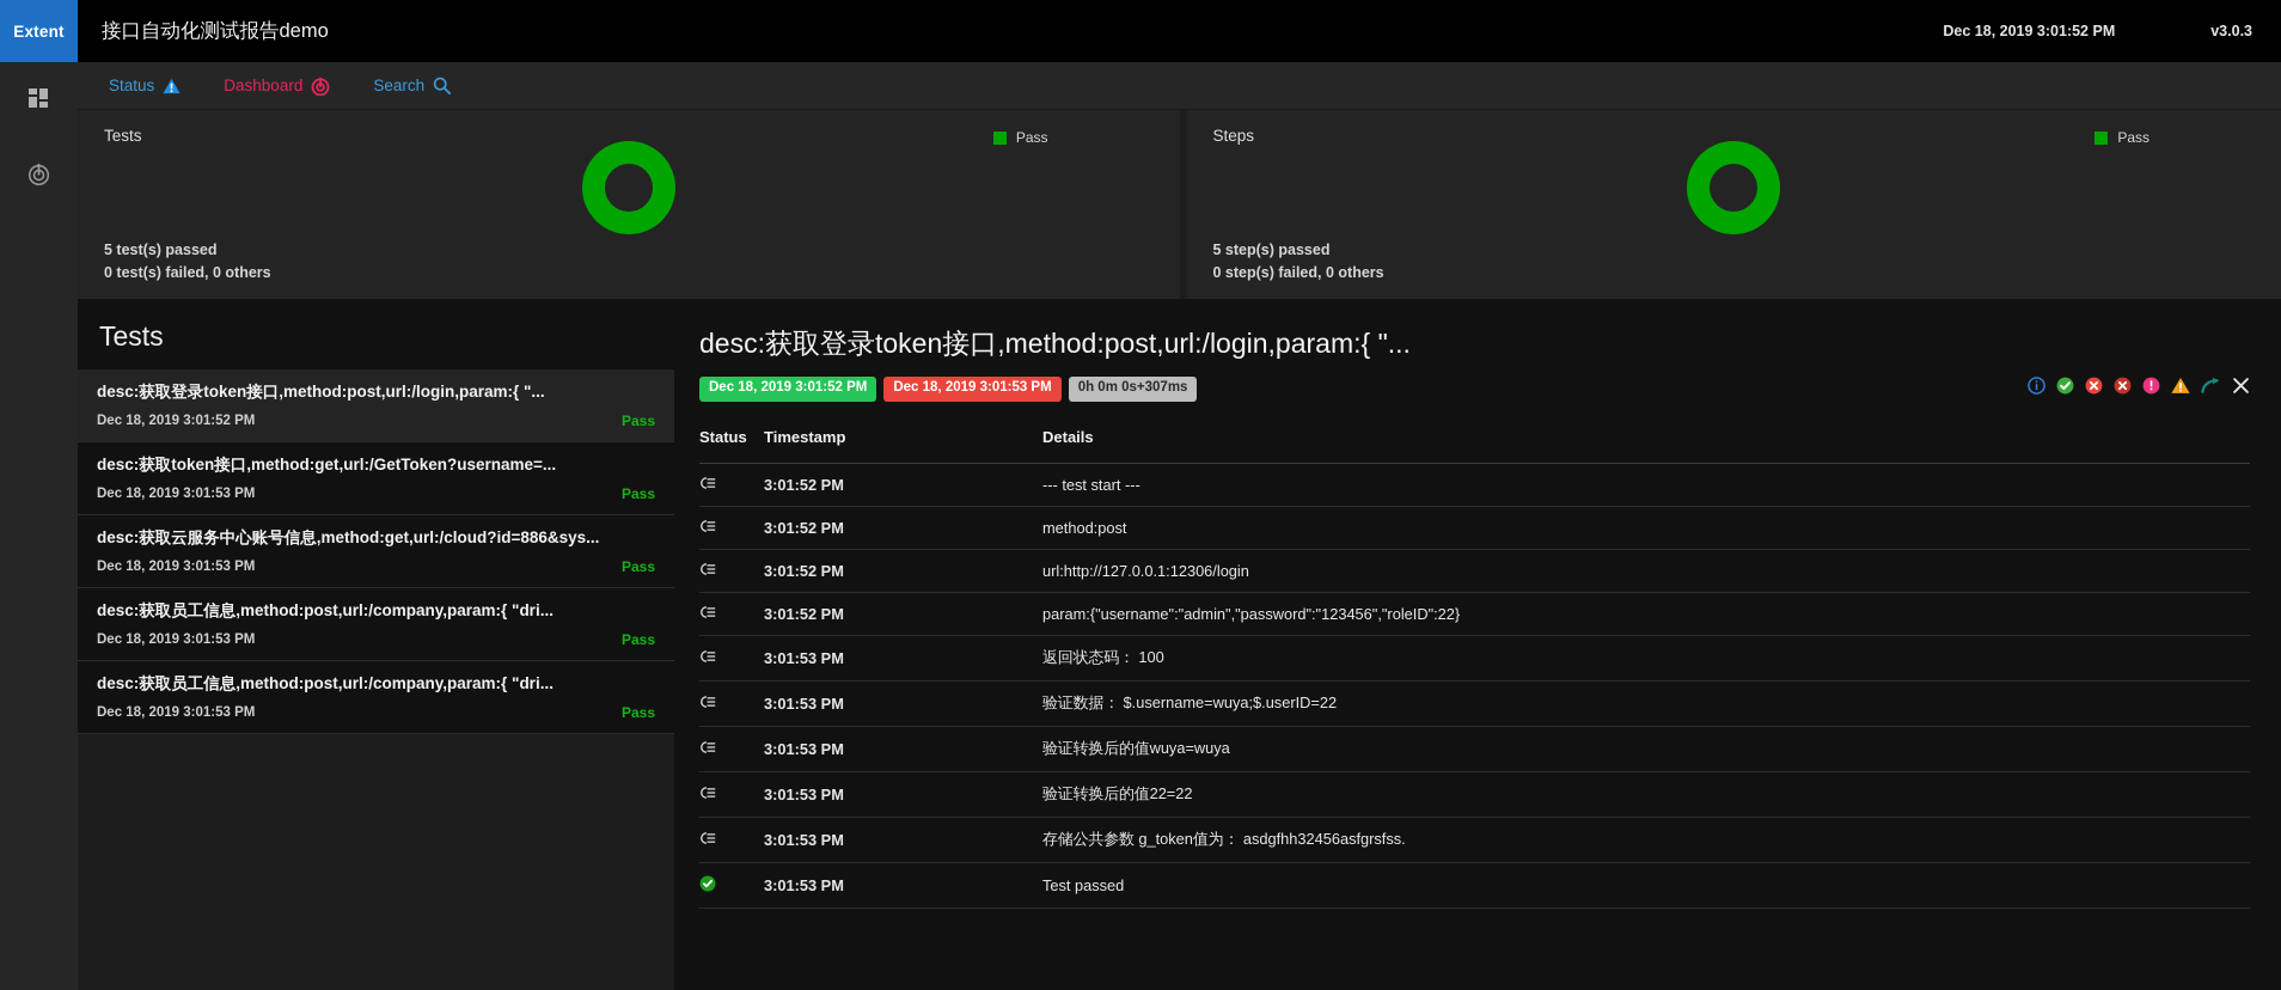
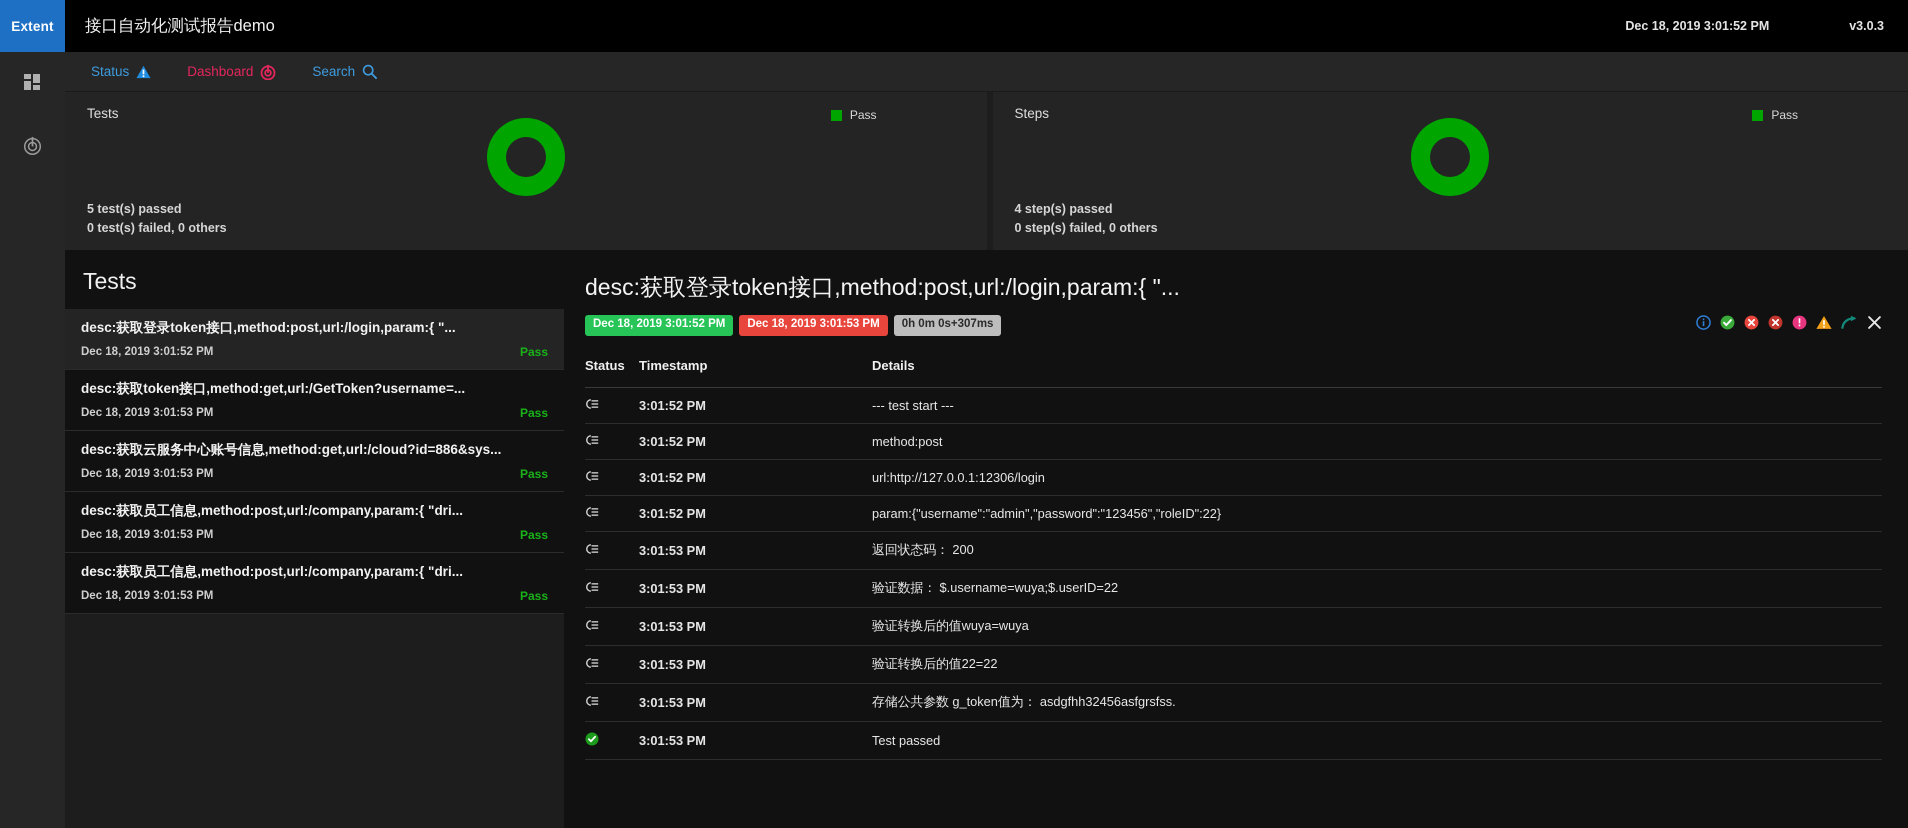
  Extent
  接口自动化测试报告demo
  Dec 18, 2019 3:01:52 PM
  v3.0.3
  Status
  Dashboard
  Search
  Tests
  Pass
  5 test(s) passed
  0 test(s) failed, 0 others
  Steps
  Pass
- 5 step(s) passed
+ 4 step(s) passed
  0 step(s) failed, 0 others
  Tests
  desc:获取登录token接口,method:post,url:/login,param:{ "...
  Dec 18, 2019 3:01:52 PM
  Pass
  desc:获取token接口,method:get,url:/GetToken?username=...
  Dec 18, 2019 3:01:53 PM
  Pass
  desc:获取云服务中心账号信息,method:get,url:/cloud?id=886&sys...
  Dec 18, 2019 3:01:53 PM
  Pass
  desc:获取员工信息,method:post,url:/company,param:{ "dri...
  Dec 18, 2019 3:01:53 PM
  Pass
  desc:获取员工信息,method:post,url:/company,param:{ "dri...
  Dec 18, 2019 3:01:53 PM
  Pass
  desc:获取登录token接口,method:post,url:/login,param:{ "...
  Dec 18, 2019 3:01:52 PM
  Dec 18, 2019 3:01:53 PM
  0h 0m 0s+307ms
  Status	Timestamp	Details
  	3:01:52 PM	--- test start ---
  	3:01:52 PM	method:post
  	3:01:52 PM	url:http://127.0.0.1:12306/login
  	3:01:52 PM	param:{"username":"admin","password":"123456","roleID":22}
- 	3:01:53 PM	返回状态码： 100
+ 	3:01:53 PM	返回状态码： 200
  	3:01:53 PM	验证数据： $.username=wuya;$.userID=22
  	3:01:53 PM	验证转换后的值wuya=wuya
  	3:01:53 PM	验证转换后的值22=22
  	3:01:53 PM	存储公共参数 g_token值为： asdgfhh32456asfgrsfss.
  	3:01:53 PM	Test passed
